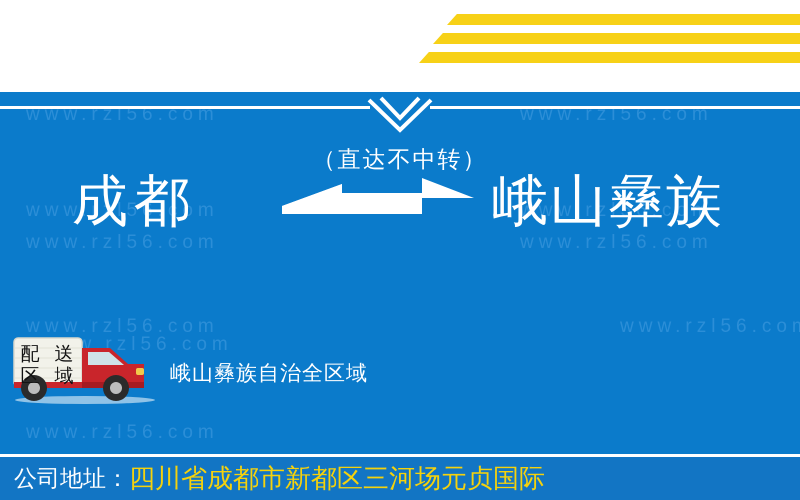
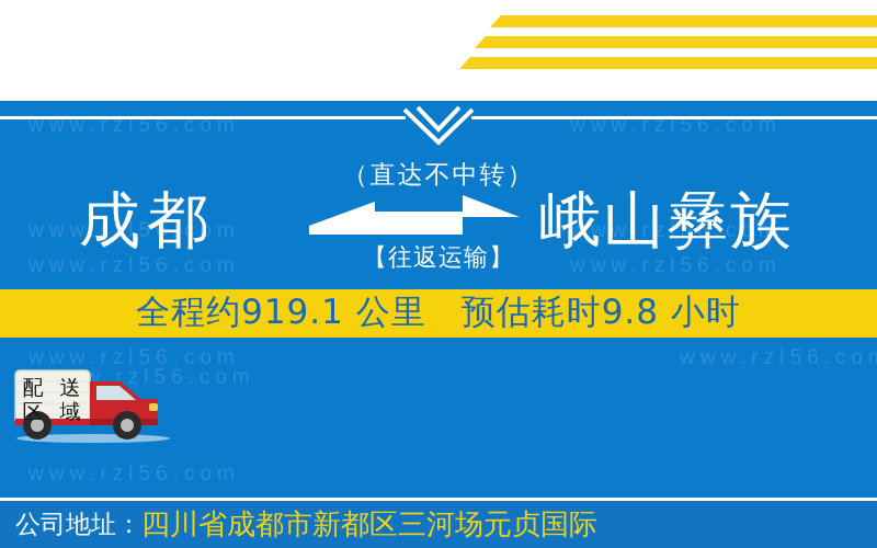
  www.rzl56.com
  www.rzl56.com
  www.rzl56.com
  www.rzl56.com
  www.rzl56.com
  www.rzl56.com
  www.rzl56.com
  www.rzl56.co
  w.rzl56.com
  www.rzl56.com
  （直达不中转）
  成都
  峨山彝族
+ 【往返运输】
+ 全程约919.1 公里 预估耗时9.8 小时
  配
  送
  区
  域
- 峨山彝族自治全区域
  公司地址：
  四川省成都市新都区三河场元贞国际
